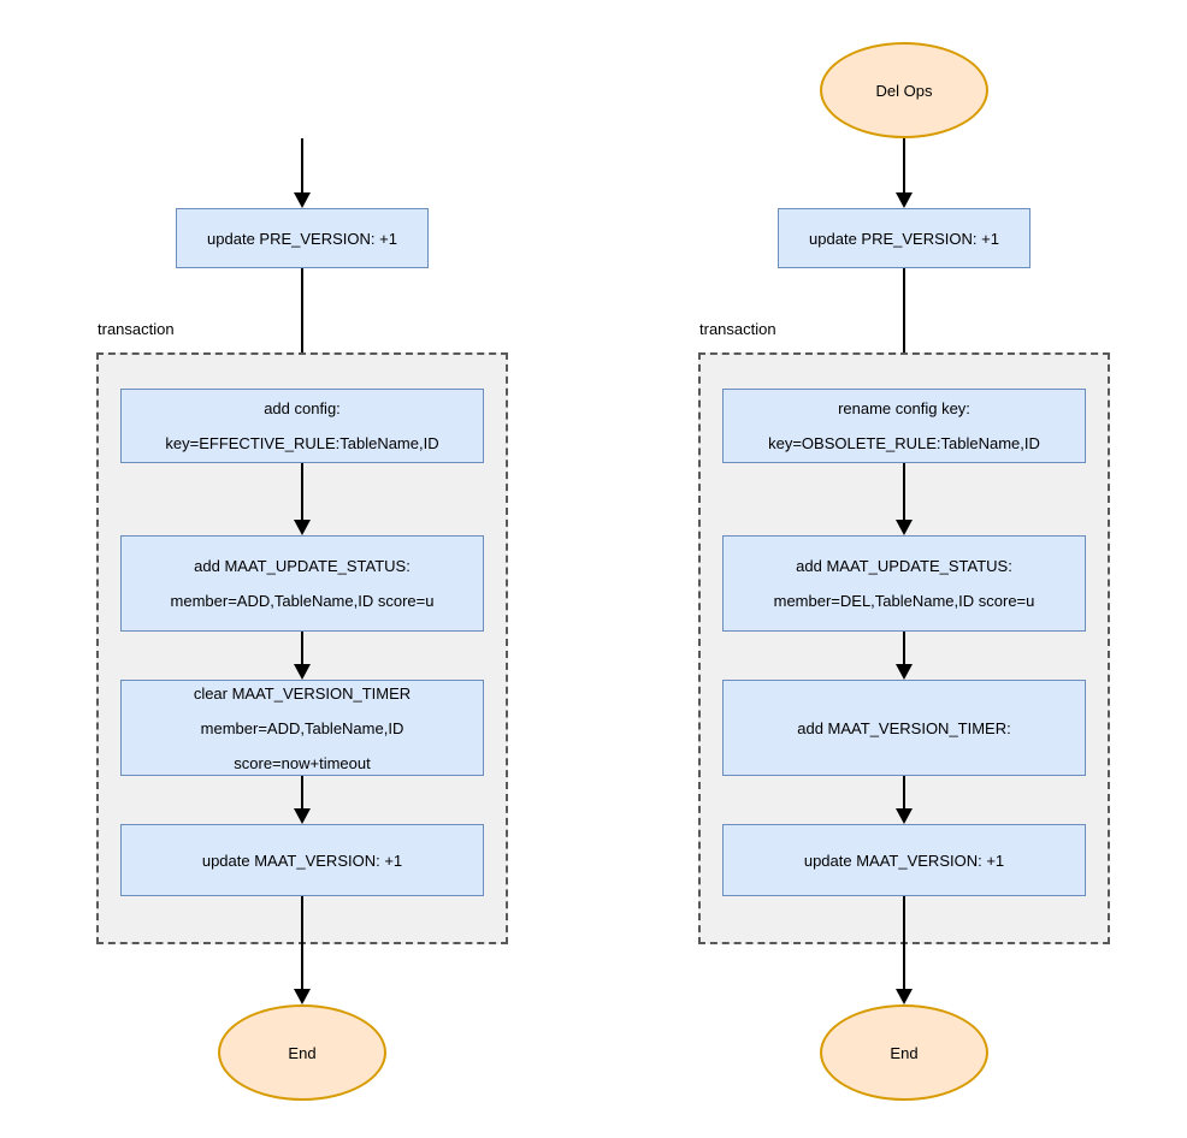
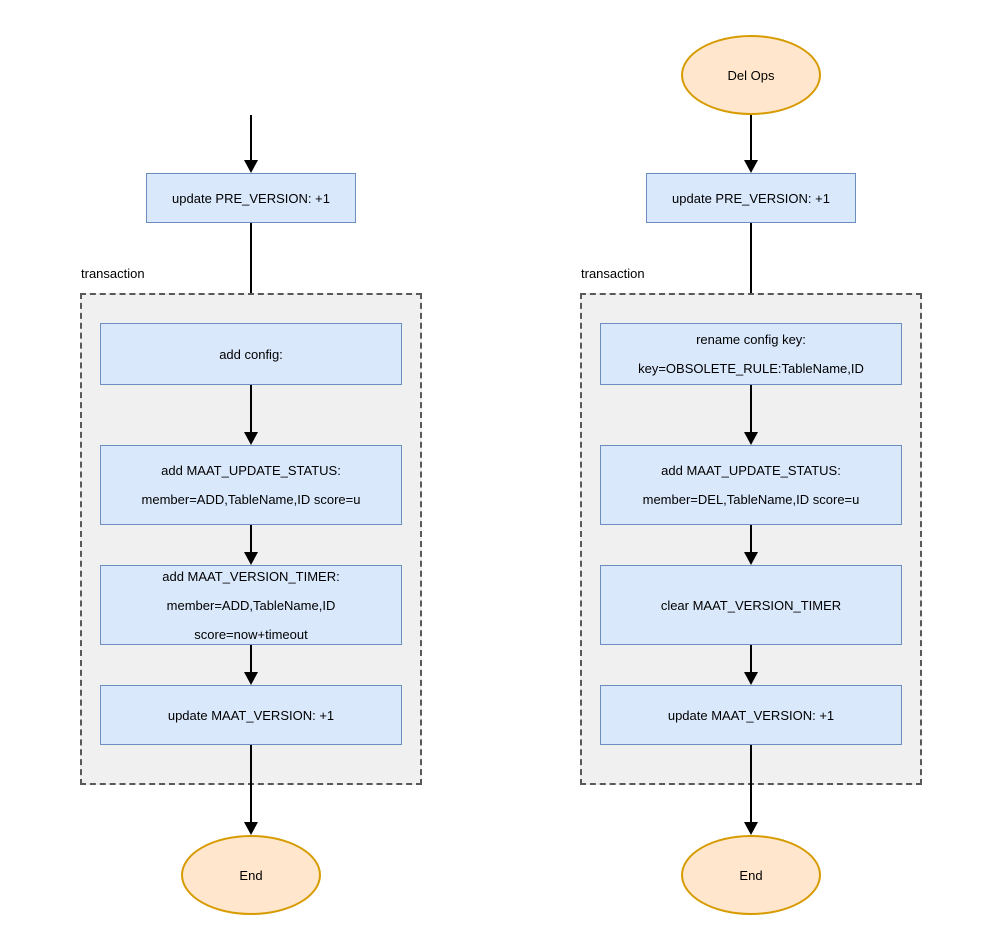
  update PRE_VERSION: +1
  transaction
  add config:
- key=EFFECTIVE_RULE:TableName,ID
  add MAAT_UPDATE_STATUS:
  member=ADD,TableName,ID score=u
- clear MAAT_VERSION_TIMER
+ add MAAT_VERSION_TIMER:
  member=ADD,TableName,ID
  score=now+timeout
  update MAAT_VERSION: +1
  End
  Del Ops
  update PRE_VERSION: +1
  transaction
  rename config key:
  key=OBSOLETE_RULE:TableName,ID
  add MAAT_UPDATE_STATUS:
  member=DEL,TableName,ID score=u
- add MAAT_VERSION_TIMER:
+ clear MAAT_VERSION_TIMER
  update MAAT_VERSION: +1
  End
